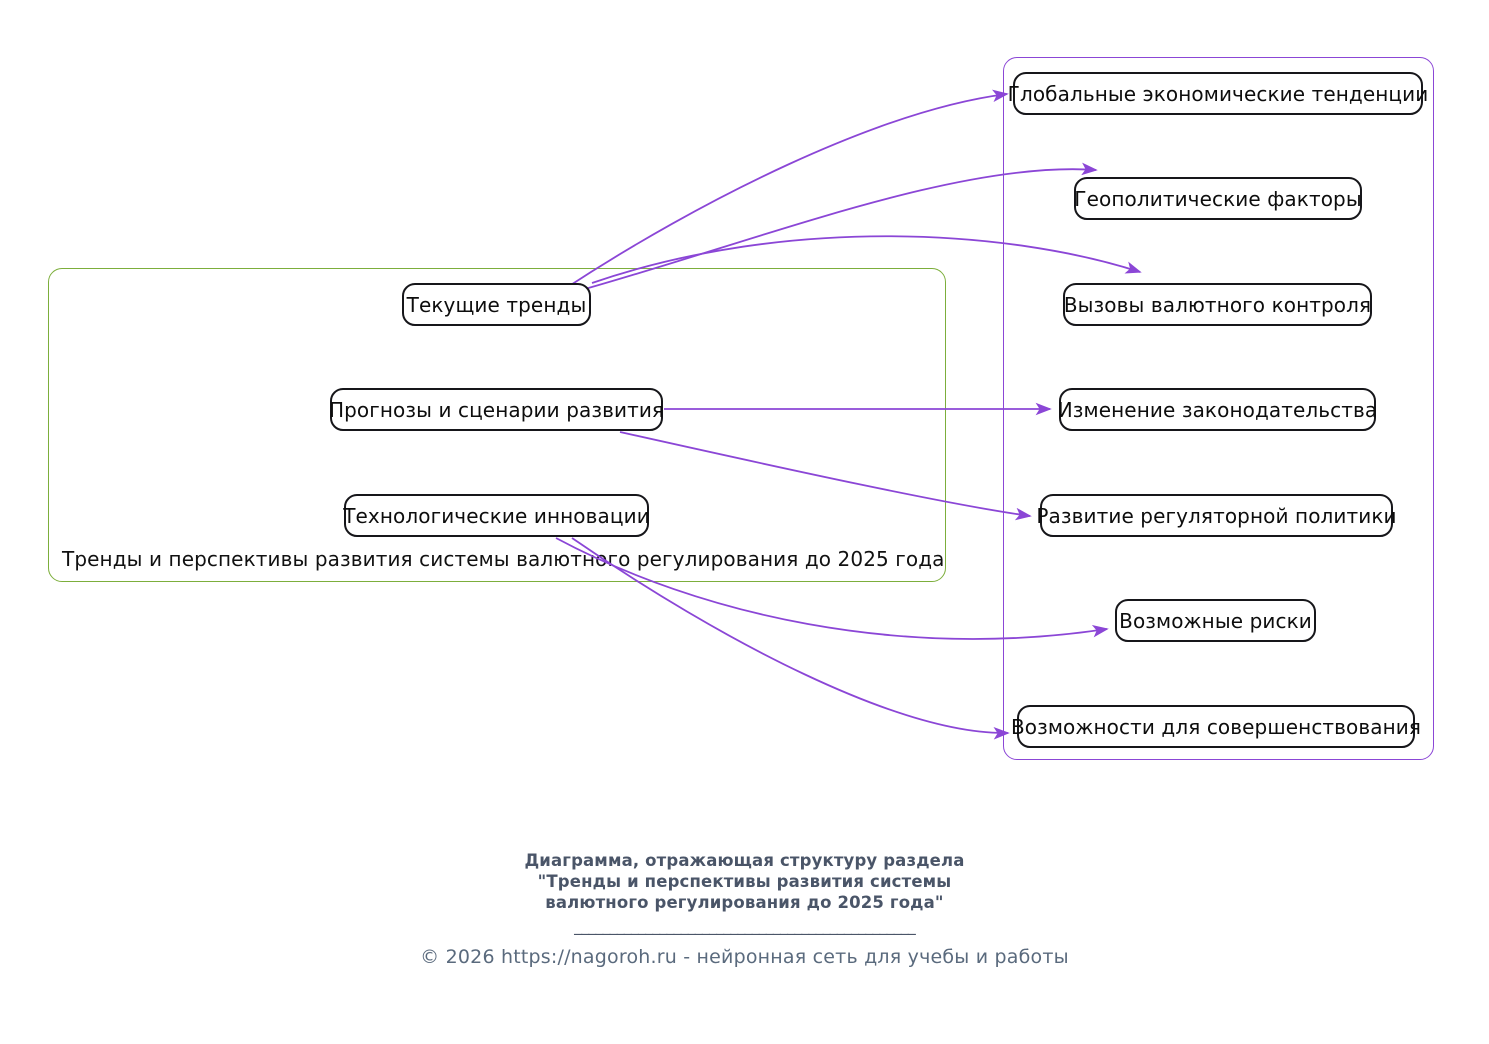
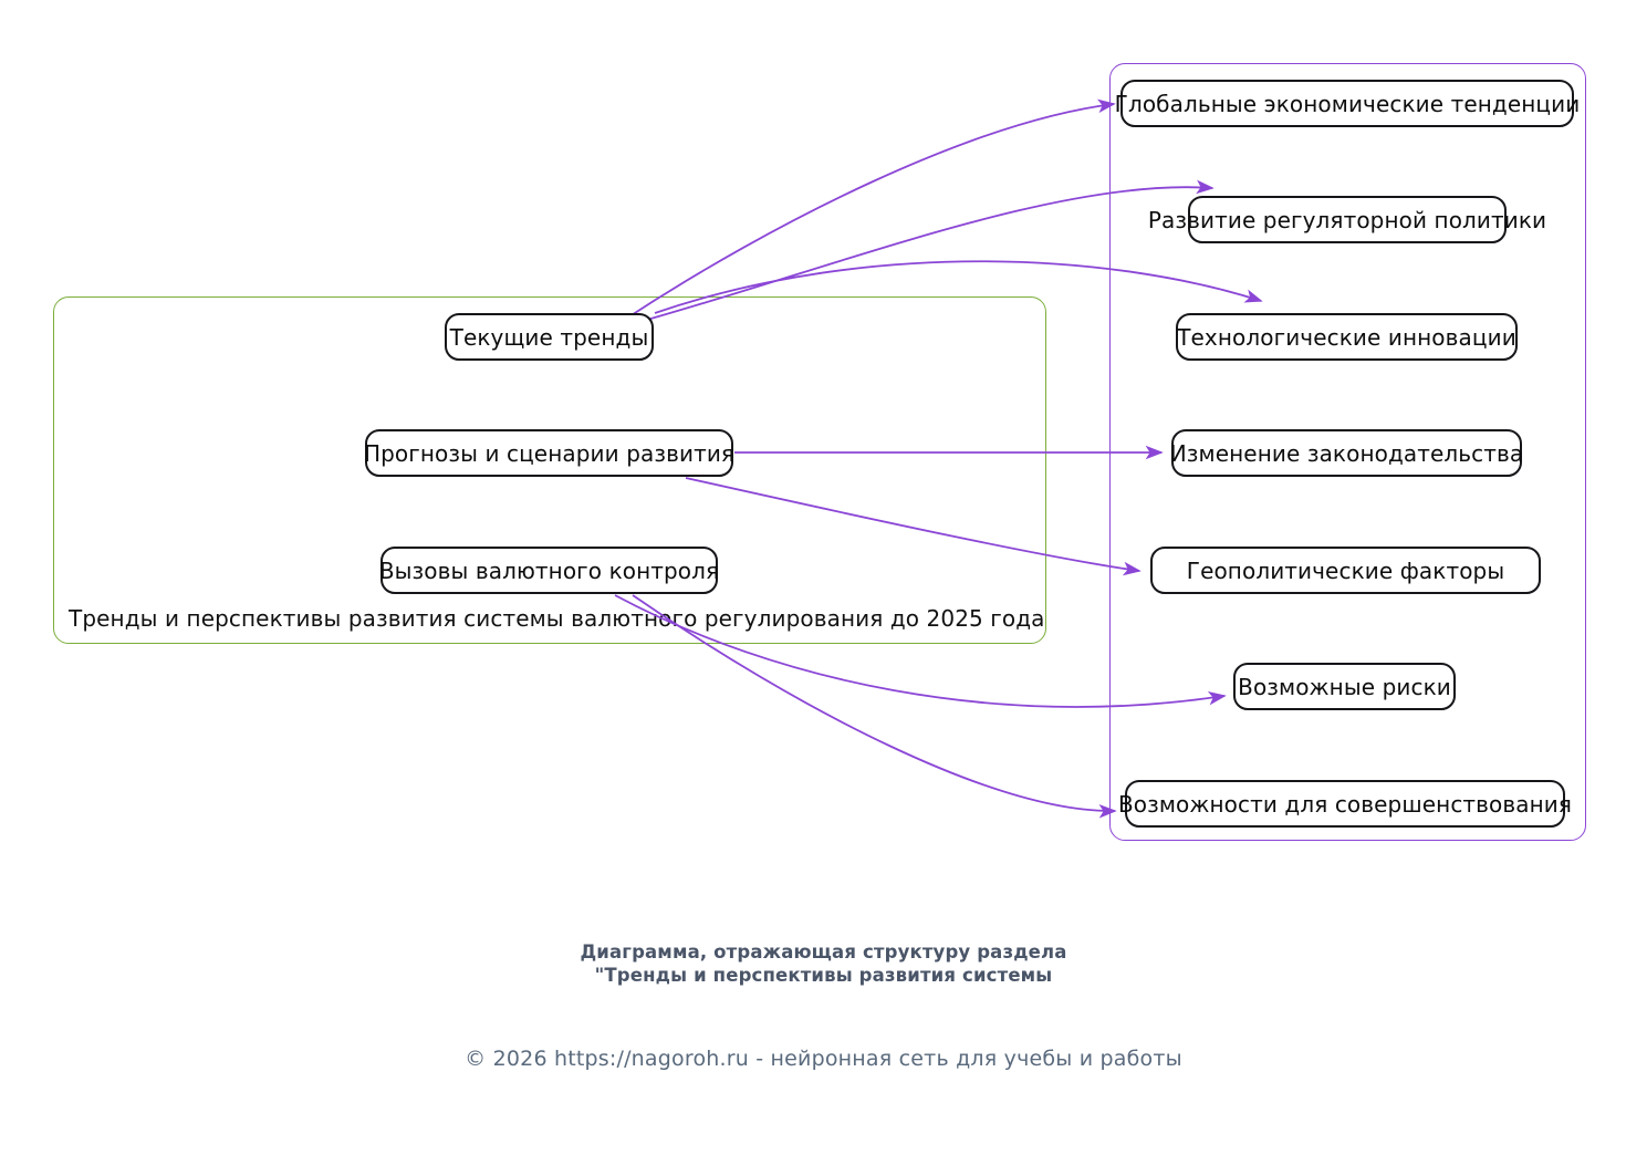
  Тренды и перспективы развития системы валютного регулирования до 2025 года
  Текущие тренды
  Прогнозы и сценарии развития
- Технологические инновации
+ Вызовы валютного контроля
  Глобальные экономические тенденции
- Геополитические факторы
+ Развитие регуляторной политики
- Вызовы валютного контроля
+ Технологические инновации
  Изменение законодательства
- Развитие регуляторной политики
+ Геополитические факторы
  Возможные риски
  Возможности для совершенствования
  Диаграмма, отражающая структуру раздела
  "Тренды и перспективы развития системы
- валютного регулирования до 2025 года"
- ________________________________________________
  © 2026 https://nagoroh.ru - нейронная сеть для учебы и работы
